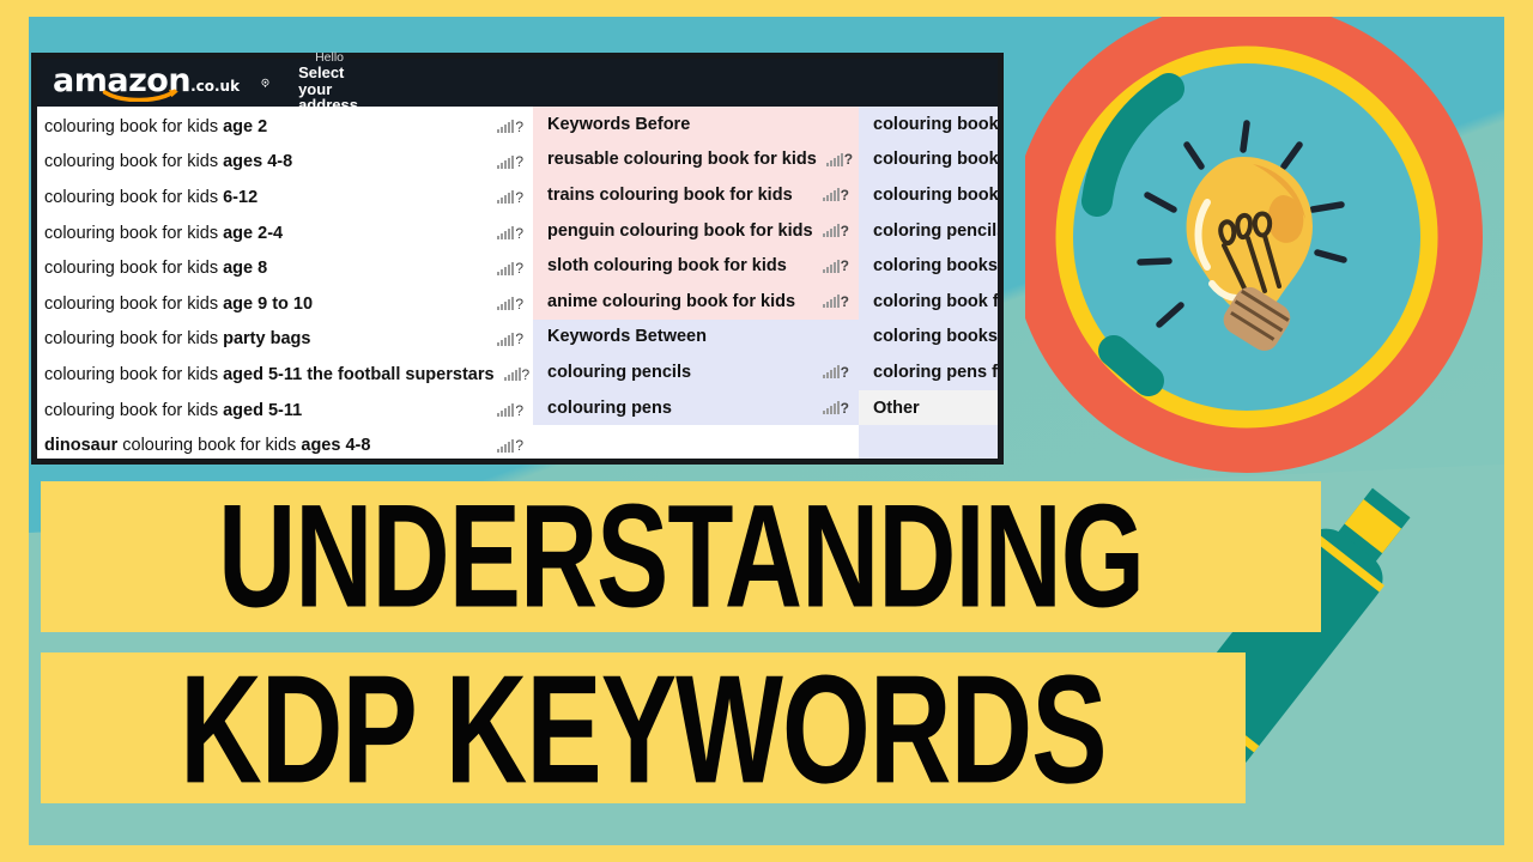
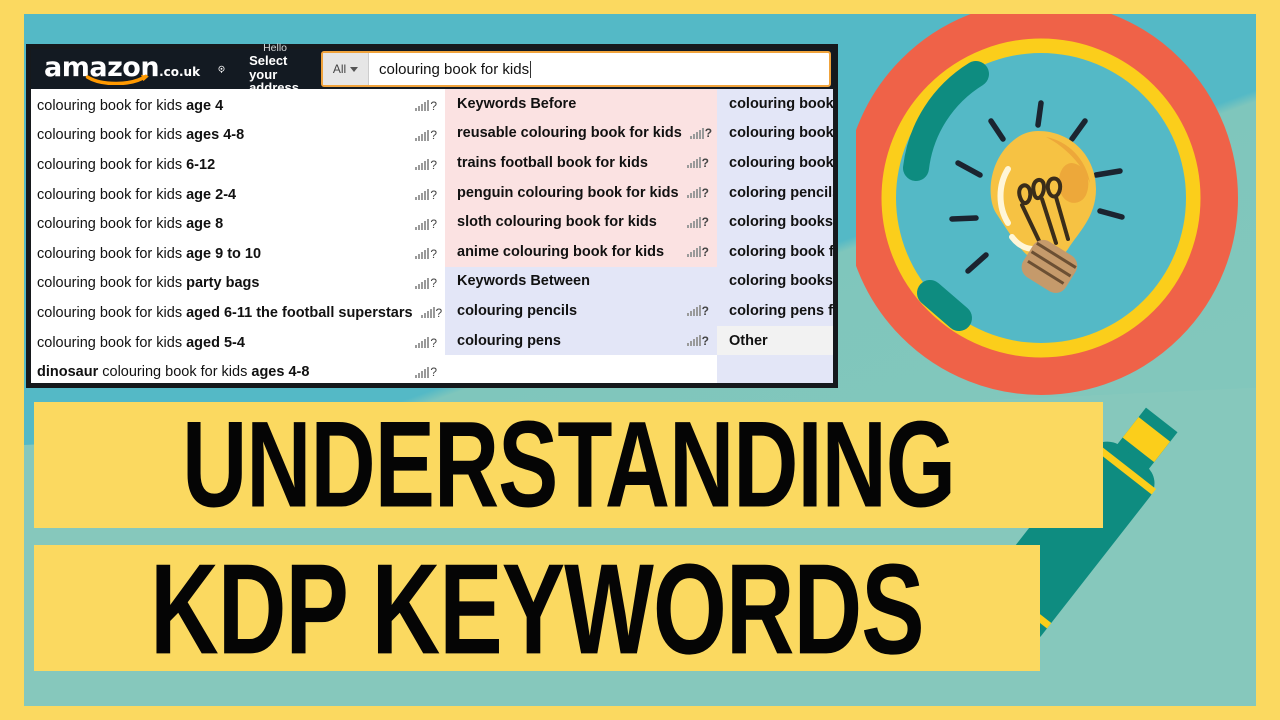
  amazon.co.uk
  Hello
  Select your address
+ All
+ colouring book for kids
- colouring book for kids age 2
+ colouring book for kids age 4
  ?
  colouring book for kids ages 4-8
  ?
  colouring book for kids 6-12
  ?
  colouring book for kids age 2-4
  ?
  colouring book for kids age 8
  ?
  colouring book for kids age 9 to 10
  ?
  colouring book for kids party bags
  ?
- colouring book for kids aged 5-11 the football superstars
+ colouring book for kids aged 6-11 the football superstars
  ?
- colouring book for kids aged 5-11
+ colouring book for kids aged 5-4
  ?
  dinosaur colouring book for kids ages 4-8
  ?
  Keywords Before
  reusable colouring book for kids
  ?
- trains colouring book for kids
+ trains football book for kids
  ?
  penguin colouring book for kids
  ?
  sloth colouring book for kids
  ?
  anime colouring book for kids
  ?
  Keywords Between
  colouring pencils
  ?
  colouring pens
  ?
  colouring book
  colouring book
  colouring book
  coloring pencil
  coloring books
  coloring book f
  coloring books
  coloring pens f
  Other
  UNDERSTANDING
  KDP KEYWORDS
